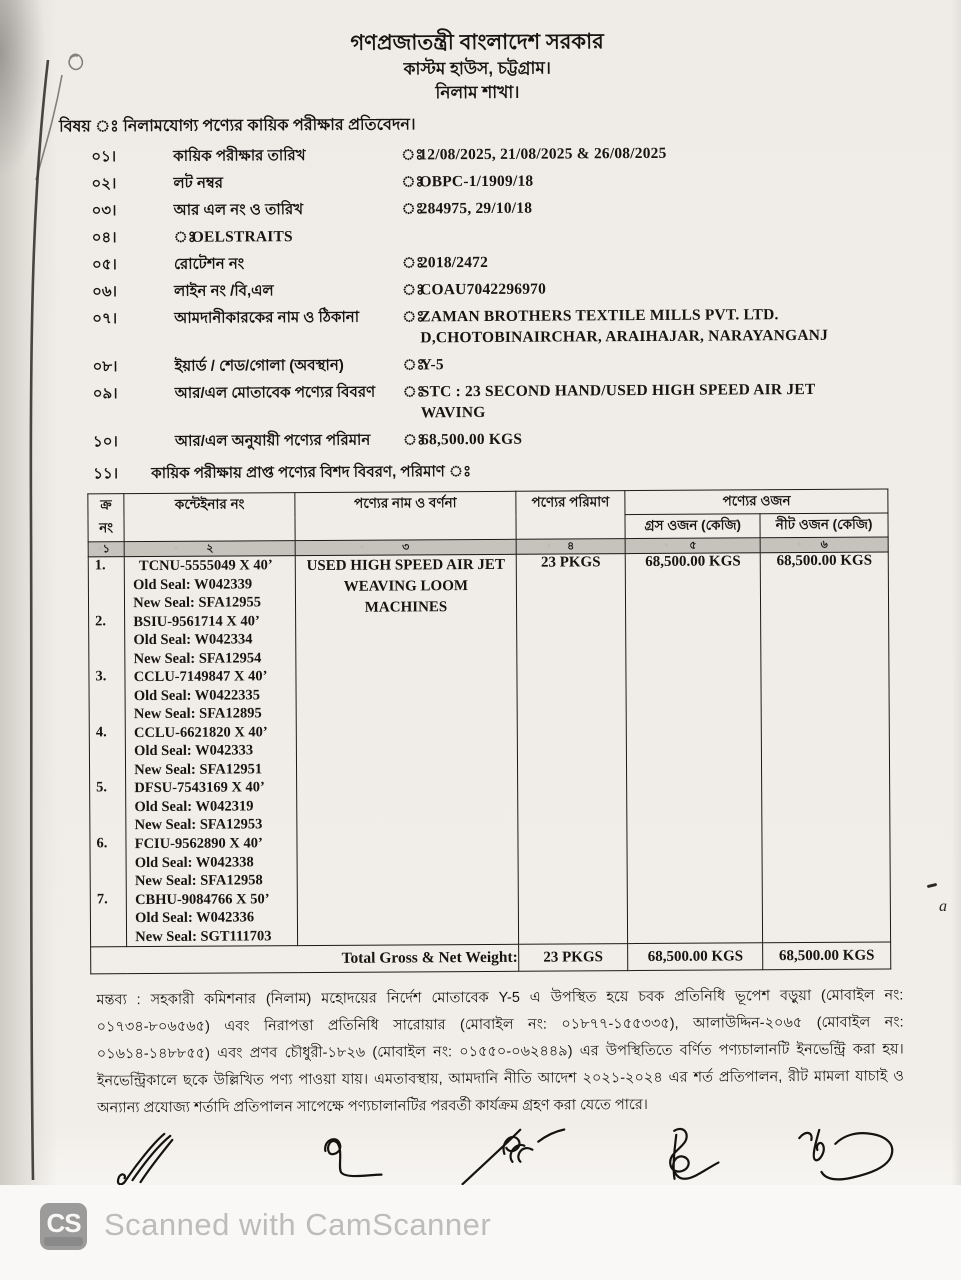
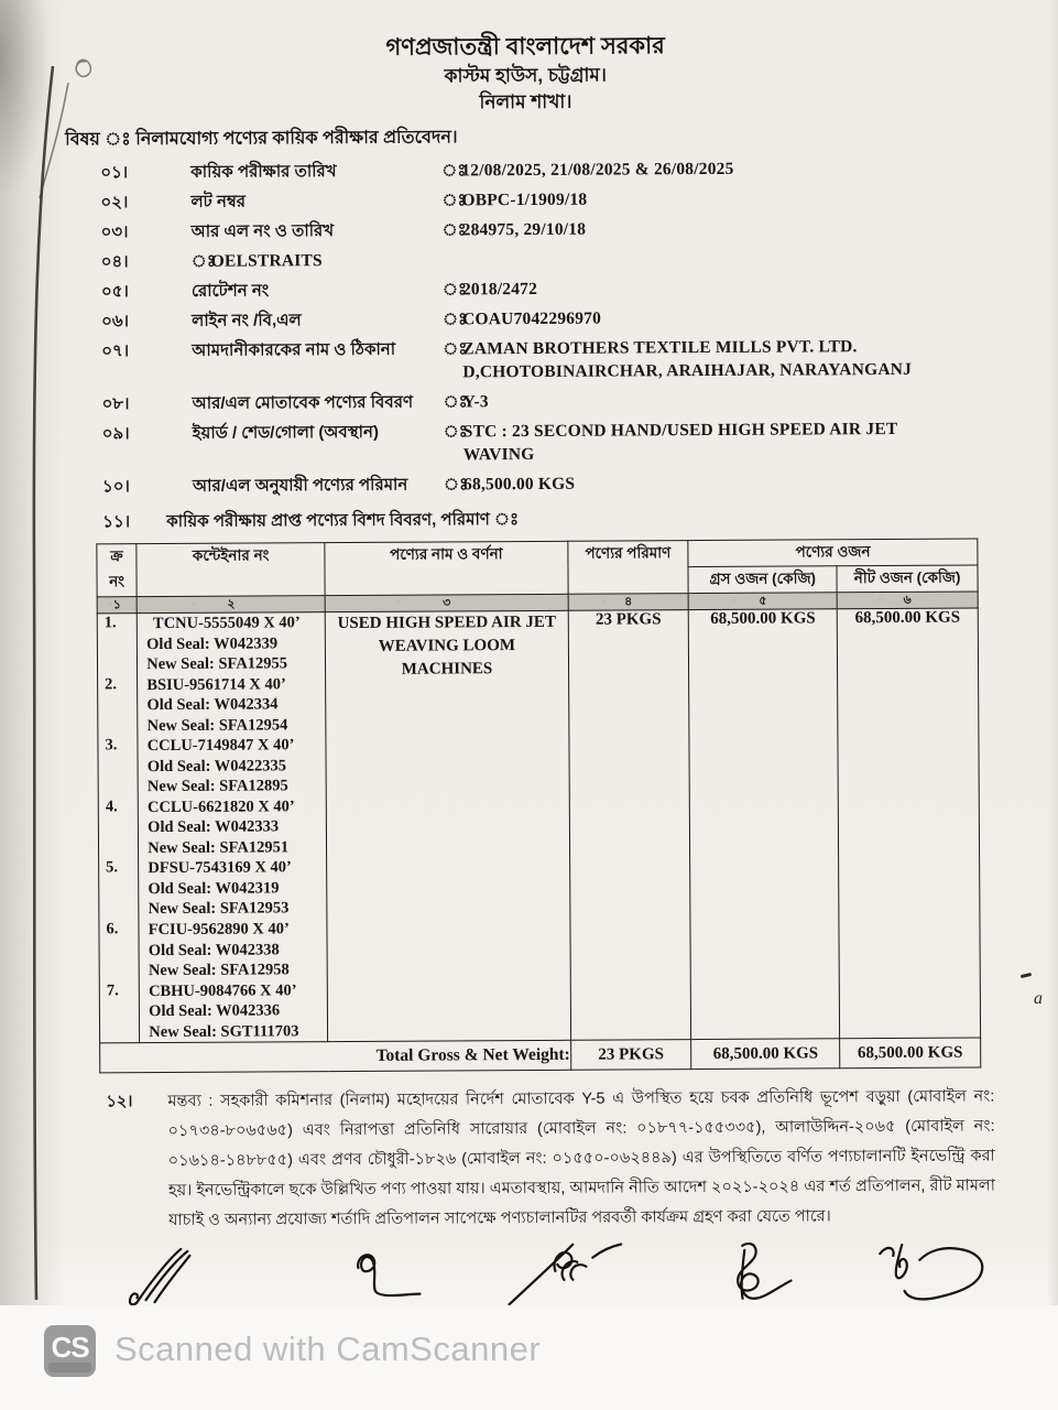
  গণপ্রজাতন্ত্রী বাংলাদেশ সরকার
  কাস্টম হাউস, চট্টগ্রাম।
  নিলাম শাখা।
  বিষয় ঃ নিলামযোগ্য পণ্যের কায়িক পরীক্ষার প্রতিবেদন।
  ০১।
  কায়িক পরীক্ষার তারিখ
  ঃ
  12/08/2025, 21/08/2025 & 26/08/2025
  ০২।
  লট নম্বর
  ঃ
  OBPC-1/1909/18
  ০৩।
  আর এল নং ও তারিখ
  ঃ
  284975, 29/10/18
  ০৪।
  ঃ
  OELSTRAITS
  ০৫।
  রোটেশন নং
  ঃ
  2018/2472
  ০৬।
  লাইন নং /বি,এল
  ঃ
  COAU7042296970
  ০৭।
  আমদানীকারকের নাম ও ঠিকানা
  ঃ
  ZAMAN BROTHERS TEXTILE MILLS PVT. LTD.
  D,CHOTOBINAIRCHAR, ARAIHAJAR, NARAYANGANJ
  ০৮।
- ইয়ার্ড / শেড/গোলা (অবস্থান)
+ আর/এল মোতাবেক পণ্যের বিবরণ
  ঃ
- Y-5
+ Y-3
  ০৯।
- আর/এল মোতাবেক পণ্যের বিবরণ
+ ইয়ার্ড / শেড/গোলা (অবস্থান)
  ঃ
  STC : 23 SECOND HAND/USED HIGH SPEED AIR JET
  WAVING
  ১০।
  আর/এল অনুযায়ী পণ্যের পরিমান
  ঃ
  68,500.00 KGS
  ১১।
  কায়িক পরীক্ষায় প্রাপ্ত পণ্যের বিশদ বিবরণ, পরিমাণ ঃ
  ক্র নং	কন্টেইনার নং	পণ্যের নাম ও বর্ণনা	পণ্যের পরিমাণ	পণ্যের ওজন
  গ্রস ওজন (কেজি)	নীট ওজন (কেজি)
  ১	২	৩	৪	৫	৬
- 1. 2. 3. 4. 5. 6. 7.	TCNU-5555049 X 40’ Old Seal: W042339 New Seal: SFA12955 BSIU-9561714 X 40’ Old Seal: W042334 New Seal: SFA12954 CCLU-7149847 X 40’ Old Seal: W0422335 New Seal: SFA12895 CCLU-6621820 X 40’ Old Seal: W042333 New Seal: SFA12951 DFSU-7543169 X 40’ Old Seal: W042319 New Seal: SFA12953 FCIU-9562890 X 40’ Old Seal: W042338 New Seal: SFA12958 CBHU-9084766 X 50’ Old Seal: W042336 New Seal: SGT111703	USED HIGH SPEED AIR JET WEAVING LOOM MACHINES	23 PKGS	68,500.00 KGS	68,500.00 KGS
+ 1. 2. 3. 4. 5. 6. 7.	TCNU-5555049 X 40’ Old Seal: W042339 New Seal: SFA12955 BSIU-9561714 X 40’ Old Seal: W042334 New Seal: SFA12954 CCLU-7149847 X 40’ Old Seal: W0422335 New Seal: SFA12895 CCLU-6621820 X 40’ Old Seal: W042333 New Seal: SFA12951 DFSU-7543169 X 40’ Old Seal: W042319 New Seal: SFA12953 FCIU-9562890 X 40’ Old Seal: W042338 New Seal: SFA12958 CBHU-9084766 X 40’ Old Seal: W042336 New Seal: SGT111703	USED HIGH SPEED AIR JET WEAVING LOOM MACHINES	23 PKGS	68,500.00 KGS	68,500.00 KGS
  Total Gross & Net Weight:	23 PKGS	68,500.00 KGS	68,500.00 KGS
+ ১২।
  মন্তব্য : সহকারী কমিশনার (নিলাম) মহোদয়ের নির্দেশ মোতাবেক Y-5 এ উপস্থিত হয়ে চবক প্রতিনিধি ভূপেশ বড়ুয়া (মোবাইল নং: ০১৭৩৪-৮০৬৫৬৫) এবং নিরাপত্তা প্রতিনিধি সারোয়ার (মোবাইল নং: ০১৮৭৭-১৫৫৩৩৫), আলাউদ্দিন-২০৬৫ (মোবাইল নং: ০১৬১৪-১৪৮৮৫৫) এবং প্রণব চৌধুরী-১৮২৬ (মোবাইল নং: ০১৫৫০-০৬২৪৪৯) এর উপস্থিতিতে বর্ণিত পণ্যচালানটি ইনভেন্ট্রি করা হয়। ইনভেন্ট্রিকালে ছকে উল্লিখিত পণ্য পাওয়া যায়। এমতাবস্থায়, আমদানি নীতি আদেশ ২০২১-২০২৪ এর শর্ত প্রতিপালন, রীট মামলা যাচাই ও অন্যান্য প্রযোজ্য শর্তাদি প্রতিপালন সাপেক্ষে পণ্যচালানটির পরবর্তী কার্যক্রম গ্রহণ করা যেতে পারে।
  a
  CS
  Scanned with CamScanner
